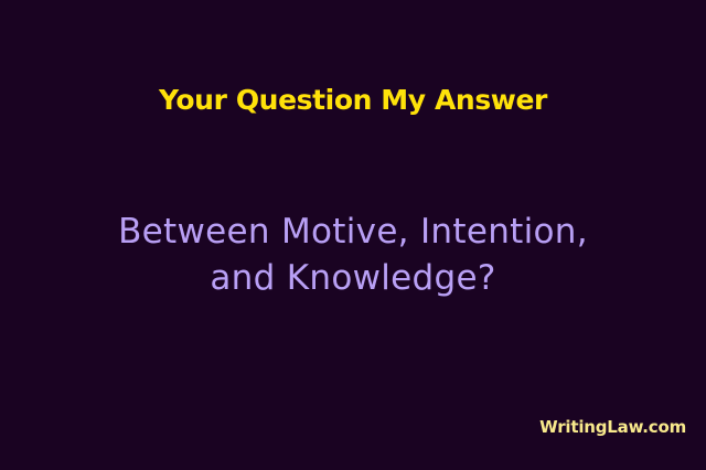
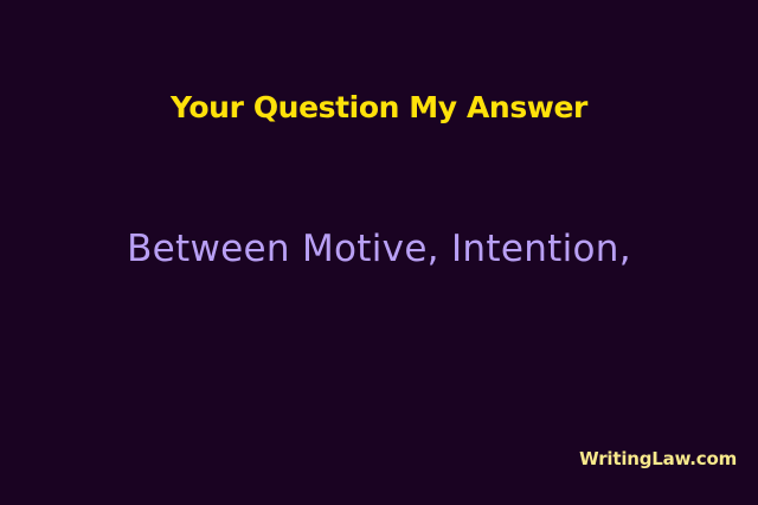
  Your Question My Answer
  Between Motive, Intention,
- and Knowledge?
  WritingLaw.com
